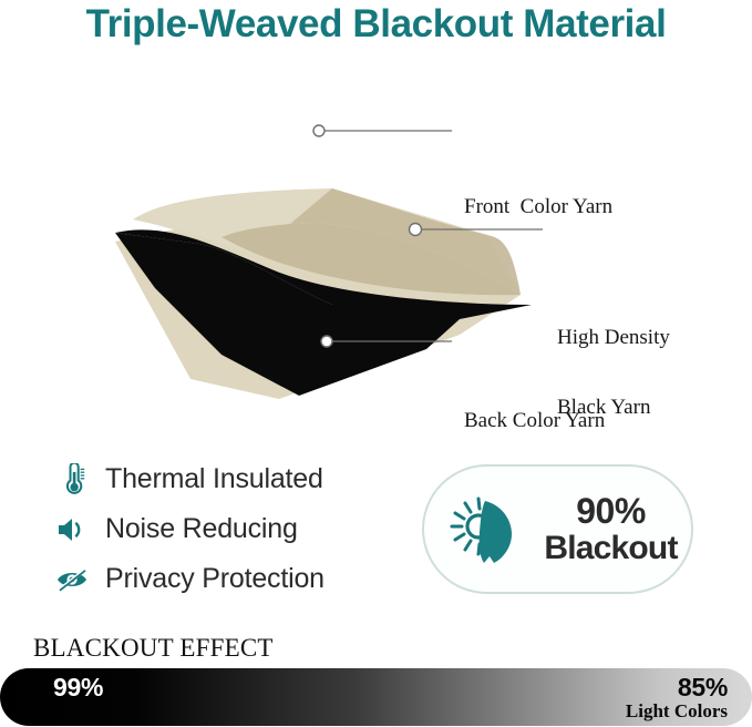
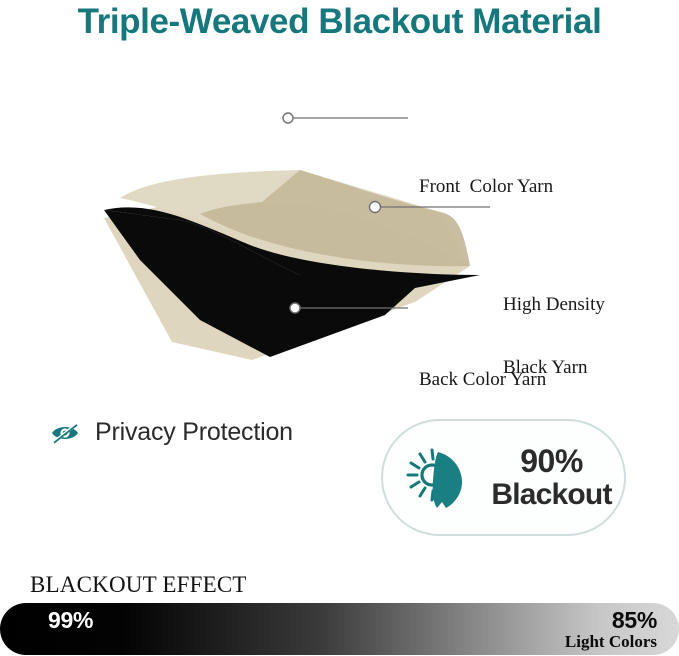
  Triple-Weaved Blackout Material
  Front Color Yarn
  High Density
  Black Yarn
  Back Color Yarn
- Thermal Insulated
- Noise Reducing
  Privacy Protection
  90%
  Blackout
  BLACKOUT EFFECT
  99%
  85%
  Light Colors
